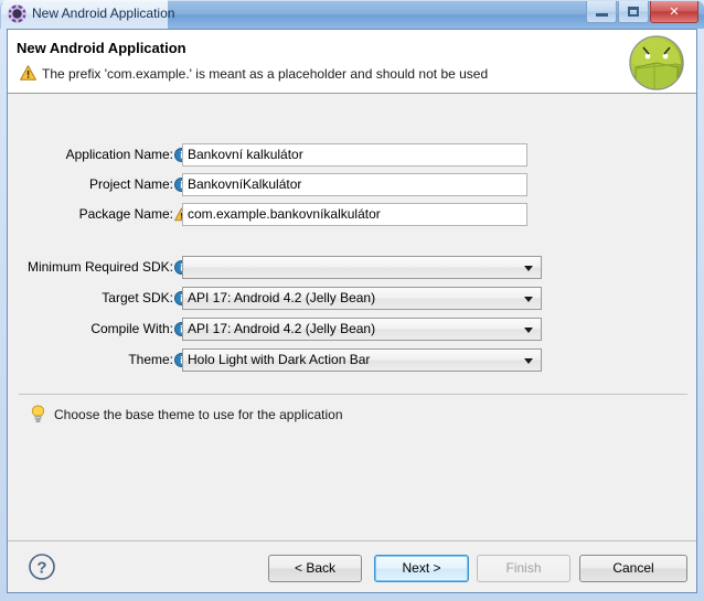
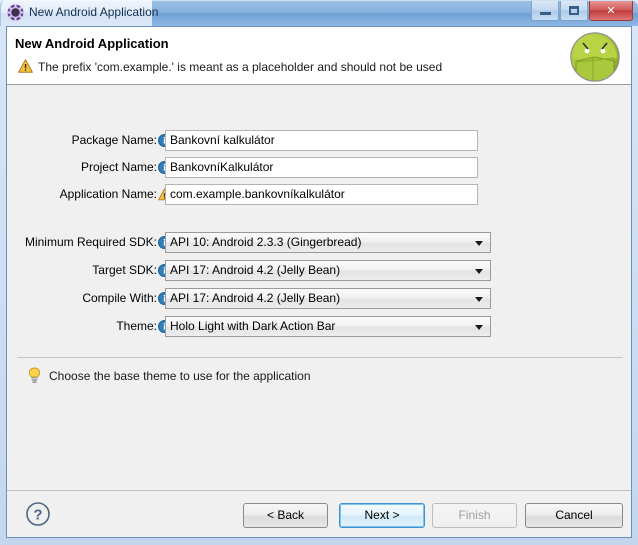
  New Android Application
  ✕
  New Android Application
  The prefix 'com.example.' is meant as a placeholder and should not be used
- Application Name:
+ Package Name:
  Bankovní kalkulátor
  Project Name:
  BankovníKalkulátor
- Package Name:
+ Application Name:
  com.example.bankovníkalkulátor
  Minimum Required SDK:
+ API 10: Android 2.3.3 (Gingerbread)
  Target SDK:
  API 17: Android 4.2 (Jelly Bean)
  Compile With:
  API 17: Android 4.2 (Jelly Bean)
  Theme:
  Holo Light with Dark Action Bar
  Choose the base theme to use for the application
  ?
  < Back
  Next >
  Finish
  Cancel
